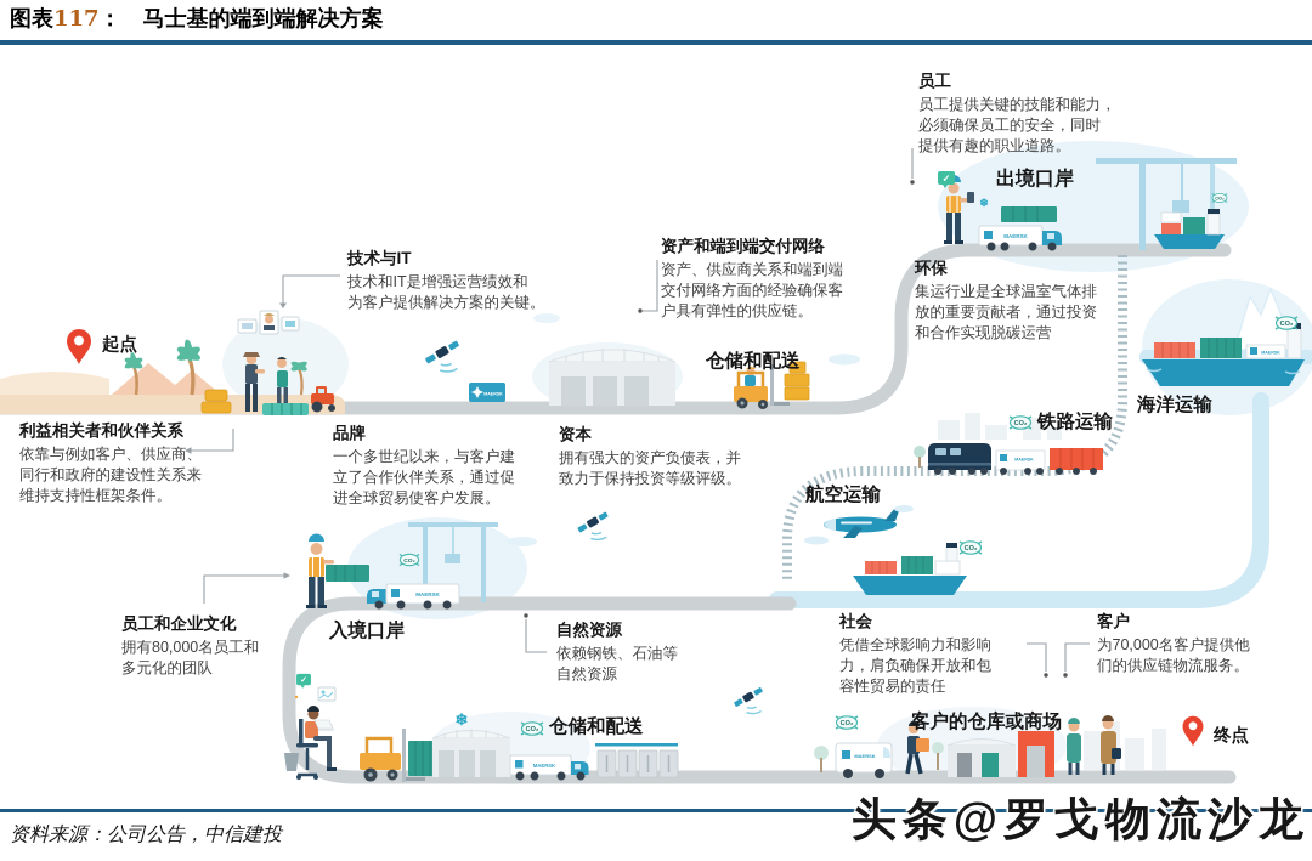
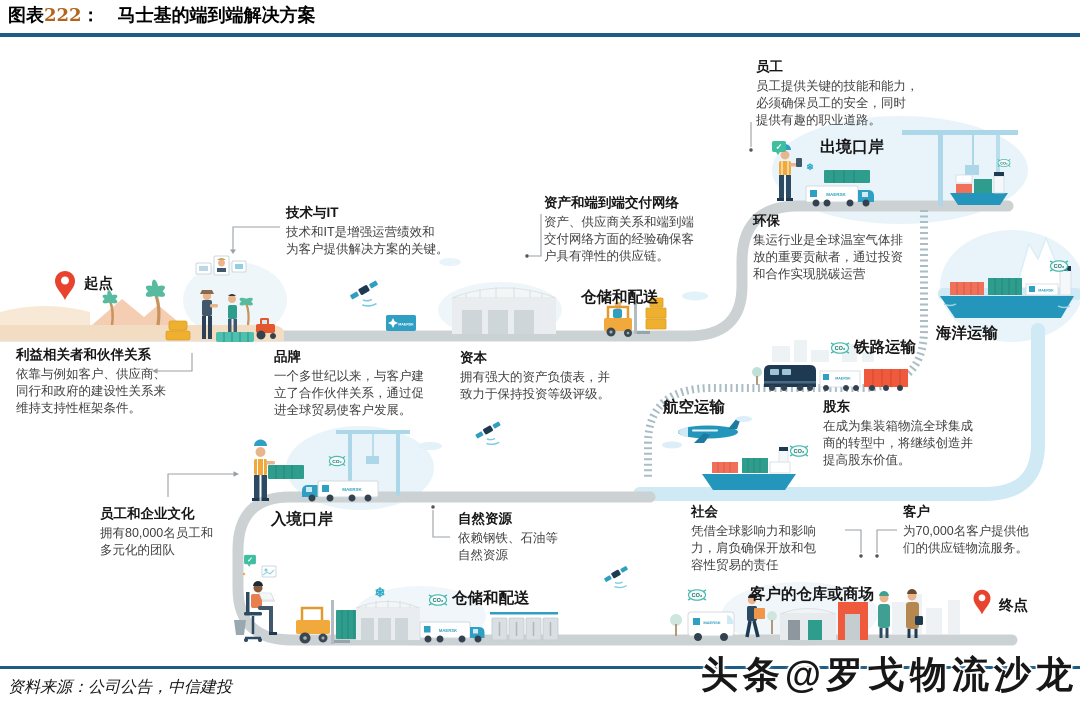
  ❄
  ❄
- 图表117： 马士基的端到端解决方案
+ 图表222： 马士基的端到端解决方案
  员工
  员工提供关键的技能和能力，
  必须确保员工的安全，同时
  提供有趣的职业道路。
  出境口岸
  环保
  集运行业是全球温室气体排
  放的重要贡献者，通过投资
  和合作实现脱碳运营
  海洋运输
  铁路运输
  技术与IT
  技术和IT是增强运营绩效和
  为客户提供解决方案的关键。
  资产和端到端交付网络
  资产、供应商关系和端到端
  交付网络方面的经验确保客
  户具有弹性的供应链。
  仓储和配送
  起点
  利益相关者和伙伴关系
  依靠与例如客户、供应商、
  同行和政府的建设性关系来
  维持支持性框架条件。
  品牌
  一个多世纪以来，与客户建
  立了合作伙伴关系，通过促
  进全球贸易使客户发展。
  资本
  拥有强大的资产负债表，并
  致力于保持投资等级评级。
  航空运输
+ 股东
+ 在成为集装箱物流全球集成
+ 商的转型中，将继续创造并
+ 提高股东价值。
  入境口岸
  员工和企业文化
  拥有80,000名员工和
  多元化的团队
  自然资源
  依赖钢铁、石油等
  自然资源
  社会
  凭借全球影响力和影响
  力，肩负确保开放和包
  容性贸易的责任
  客户
  为70,000名客户提供他
  们的供应链物流服务。
  仓储和配送
  客户的仓库或商场
  终点
  资料来源：公司公告，中信建投
  头条@罗戈物流沙龙
